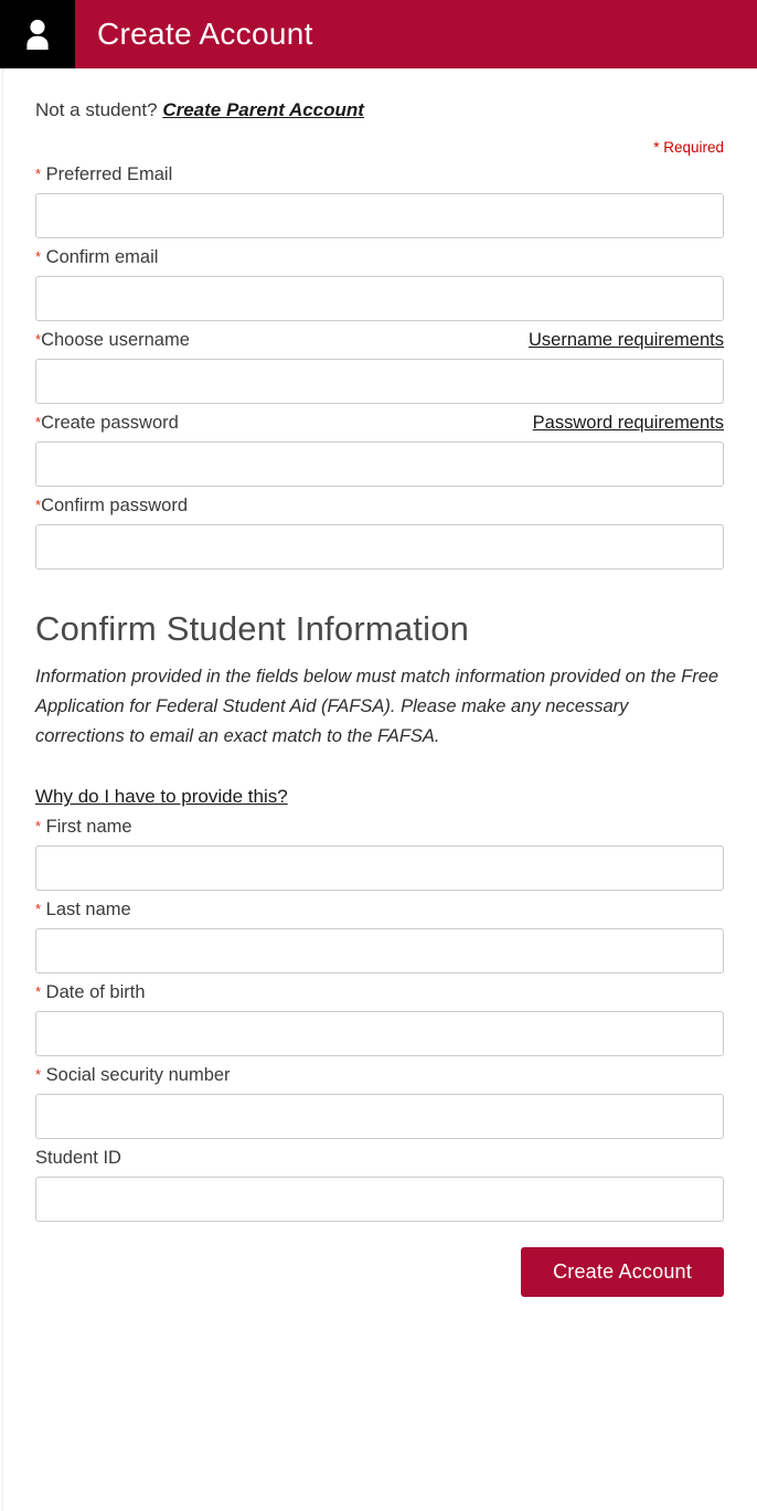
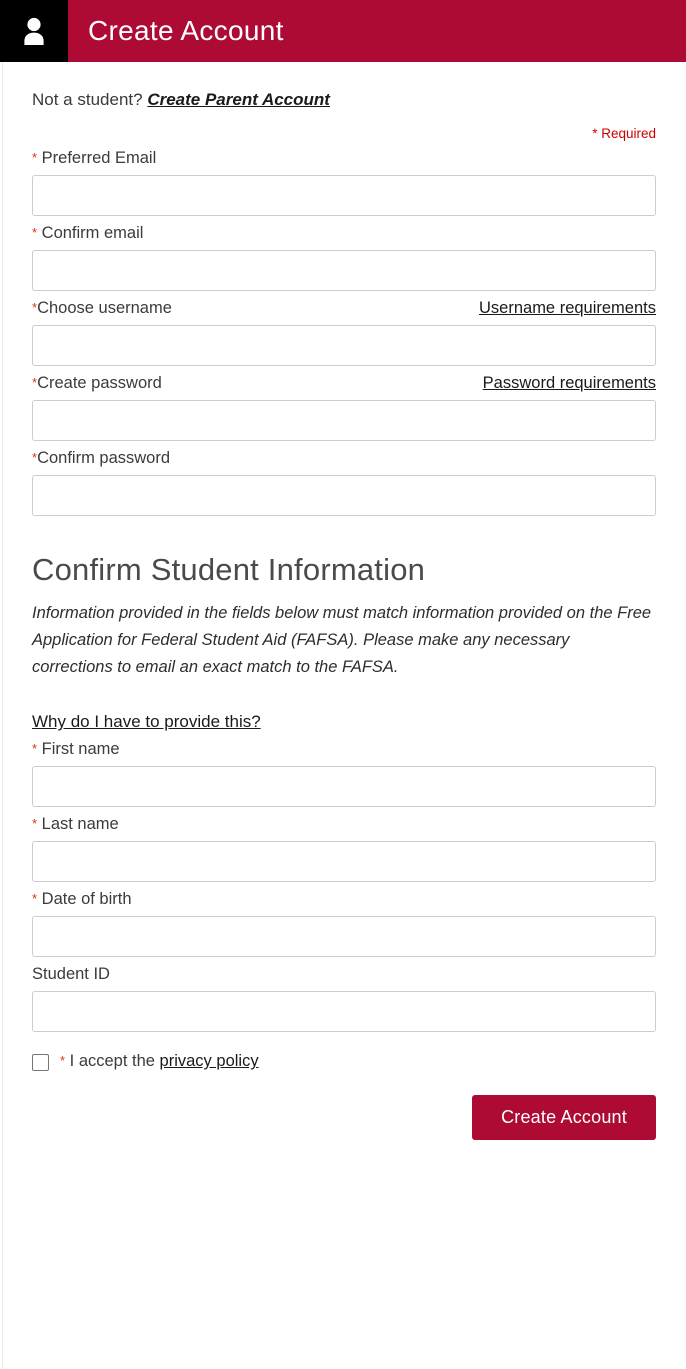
  Create Account
  Not a student? Create Parent Account
  * Required
  * Preferred Email
  * Confirm email
  *Choose username
  Username requirements
  *Create password
  Password requirements
  *Confirm password
  Confirm Student Information
  Information provided in the fields below must match information provided on the Free Application for Federal Student Aid (FAFSA). Please make any necessary corrections to email an exact match to the FAFSA.
  Why do I have to provide this?
  * First name
  * Last name
  * Date of birth
- * Social security number
  Student ID
+ * I accept the privacy policy
  Create Account
